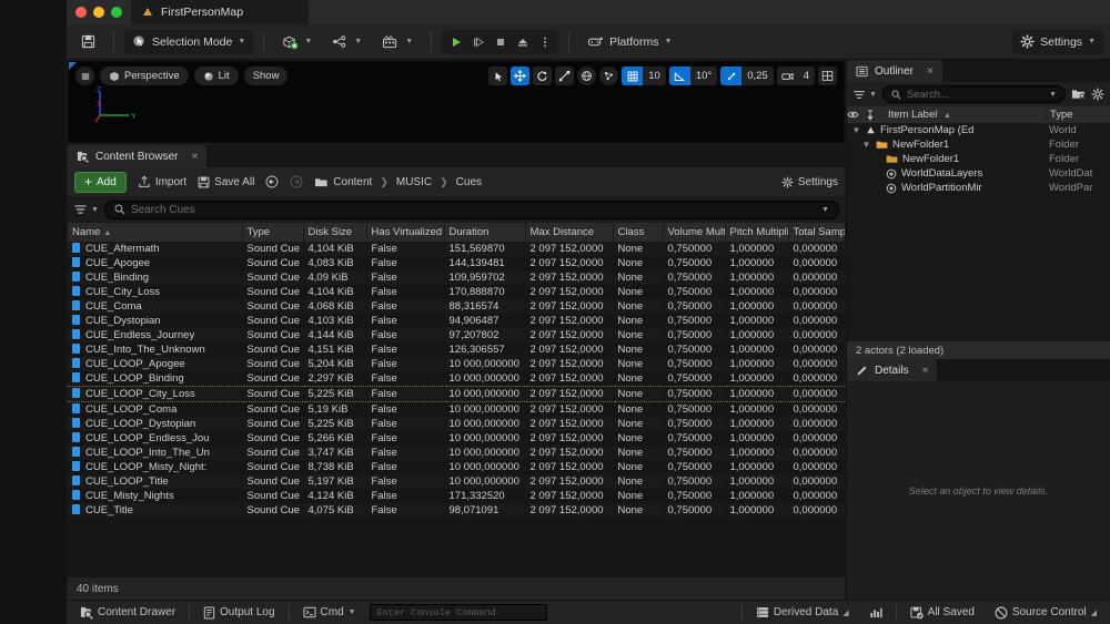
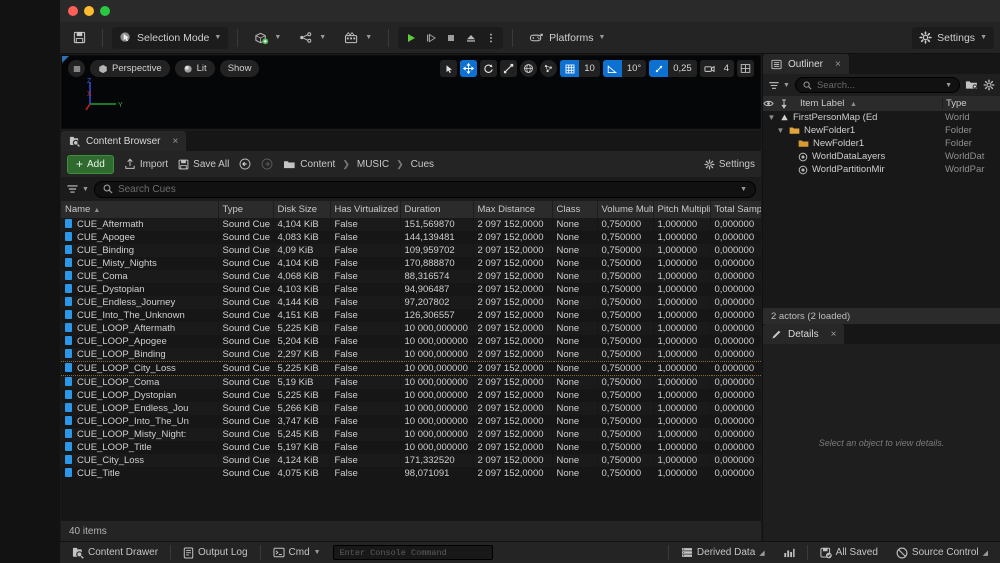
- FirstPersonMap
  Selection Mode
  Platforms
  Settings
  Perspective
  Lit
  Show
  10
  10°
  0,25
  4
  Content Browser
  ×
  +
  Add
  Import
  Save All
  Content
  ❯
  MUSIC
  ❯
  Cues
  Settings
  Search Cues
  Name	Type	Disk Size	Has Virtualized	Duration	Max Distance	Class	Volume Mult	Pitch Multipl	Total Samp
  CUE_Aftermath	Sound Cue	4,104 KiB	False	151,569870	2 097 152,0000	None	0,750000	1,000000	0,000000
  CUE_Apogee	Sound Cue	4,083 KiB	False	144,139481	2 097 152,0000	None	0,750000	1,000000	0,000000
  CUE_Binding	Sound Cue	4,09 KiB	False	109,959702	2 097 152,0000	None	0,750000	1,000000	0,000000
- CUE_City_Loss	Sound Cue	4,104 KiB	False	170,888870	2 097 152,0000	None	0,750000	1,000000	0,000000
+ CUE_Misty_Nights	Sound Cue	4,104 KiB	False	170,888870	2 097 152,0000	None	0,750000	1,000000	0,000000
  CUE_Coma	Sound Cue	4,068 KiB	False	88,316574	2 097 152,0000	None	0,750000	1,000000	0,000000
  CUE_Dystopian	Sound Cue	4,103 KiB	False	94,906487	2 097 152,0000	None	0,750000	1,000000	0,000000
  CUE_Endless_Journey	Sound Cue	4,144 KiB	False	97,207802	2 097 152,0000	None	0,750000	1,000000	0,000000
  CUE_Into_The_Unknown	Sound Cue	4,151 KiB	False	126,306557	2 097 152,0000	None	0,750000	1,000000	0,000000
+ CUE_LOOP_Aftermath	Sound Cue	5,225 KiB	False	10 000,000000	2 097 152,0000	None	0,750000	1,000000	0,000000
  CUE_LOOP_Apogee	Sound Cue	5,204 KiB	False	10 000,000000	2 097 152,0000	None	0,750000	1,000000	0,000000
  CUE_LOOP_Binding	Sound Cue	2,297 KiB	False	10 000,000000	2 097 152,0000	None	0,750000	1,000000	0,000000
  CUE_LOOP_City_Loss	Sound Cue	5,225 KiB	False	10 000,000000	2 097 152,0000	None	0,750000	1,000000	0,000000
  CUE_LOOP_Coma	Sound Cue	5,19 KiB	False	10 000,000000	2 097 152,0000	None	0,750000	1,000000	0,000000
  CUE_LOOP_Dystopian	Sound Cue	5,225 KiB	False	10 000,000000	2 097 152,0000	None	0,750000	1,000000	0,000000
  CUE_LOOP_Endless_Jou	Sound Cue	5,266 KiB	False	10 000,000000	2 097 152,0000	None	0,750000	1,000000	0,000000
  CUE_LOOP_Into_The_Un	Sound Cue	3,747 KiB	False	10 000,000000	2 097 152,0000	None	0,750000	1,000000	0,000000
- CUE_LOOP_Misty_Night:	Sound Cue	8,738 KiB	False	10 000,000000	2 097 152,0000	None	0,750000	1,000000	0,000000
+ CUE_LOOP_Misty_Night:	Sound Cue	5,245 KiB	False	10 000,000000	2 097 152,0000	None	0,750000	1,000000	0,000000
  CUE_LOOP_Title	Sound Cue	5,197 KiB	False	10 000,000000	2 097 152,0000	None	0,750000	1,000000	0,000000
- CUE_Misty_Nights	Sound Cue	4,124 KiB	False	171,332520	2 097 152,0000	None	0,750000	1,000000	0,000000
+ CUE_City_Loss	Sound Cue	4,124 KiB	False	171,332520	2 097 152,0000	None	0,750000	1,000000	0,000000
  CUE_Title	Sound Cue	4,075 KiB	False	98,071091	2 097 152,0000	None	0,750000	1,000000	0,000000
  40 items
  Outliner
  ×
  Search...
  Item Label
  Type
  ▼
  FirstPersonMap (Ed
  World
  ▼
  NewFolder1
  Folder
  NewFolder1
  Folder
  WorldDataLayers
  WorldDat
  WorldPartitionMir
  WorldPar
  2 actors (2 loaded)
  Details
  ×
  Select an object to view details.
  Content Drawer
  Output Log
  Cmd
  Enter Console Command
  Derived Data
  All Saved
  Source Control
